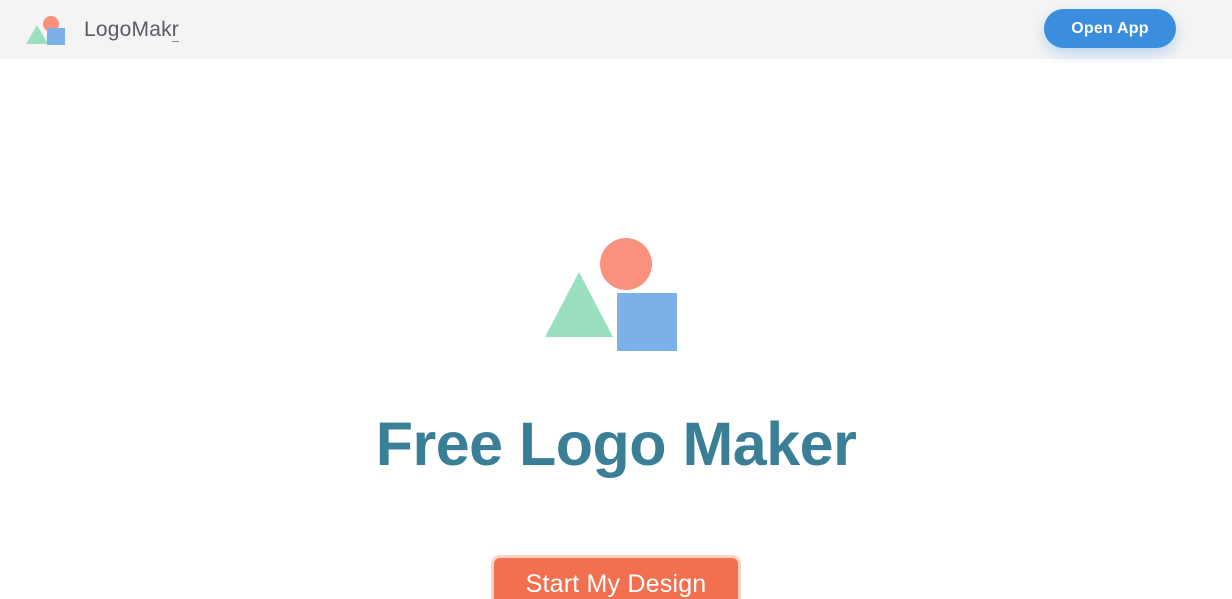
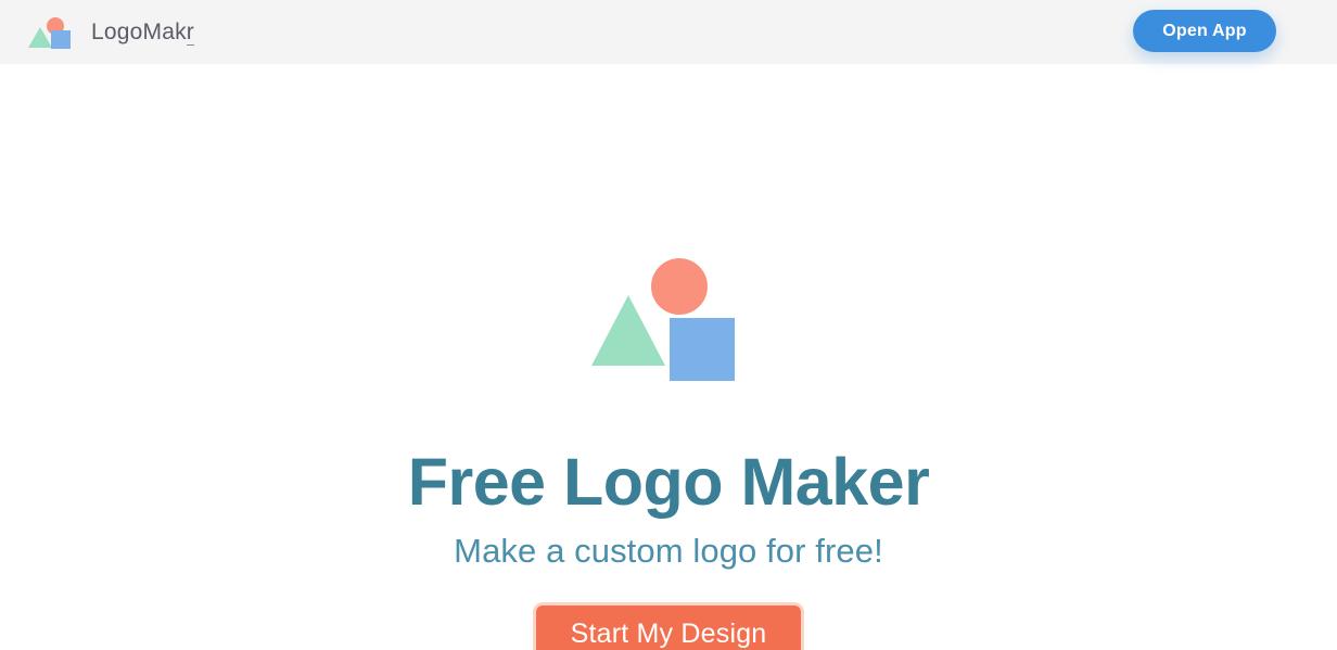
  LogoMakr
  Open App
  Free Logo Maker
+ Make a custom logo for free!
  Start My Design
